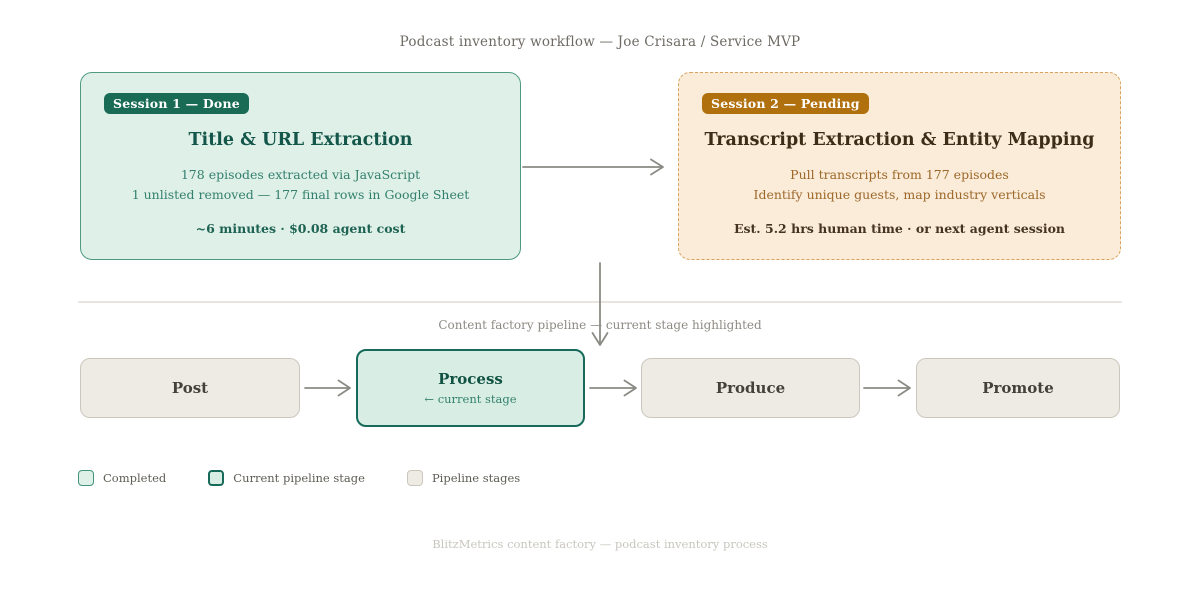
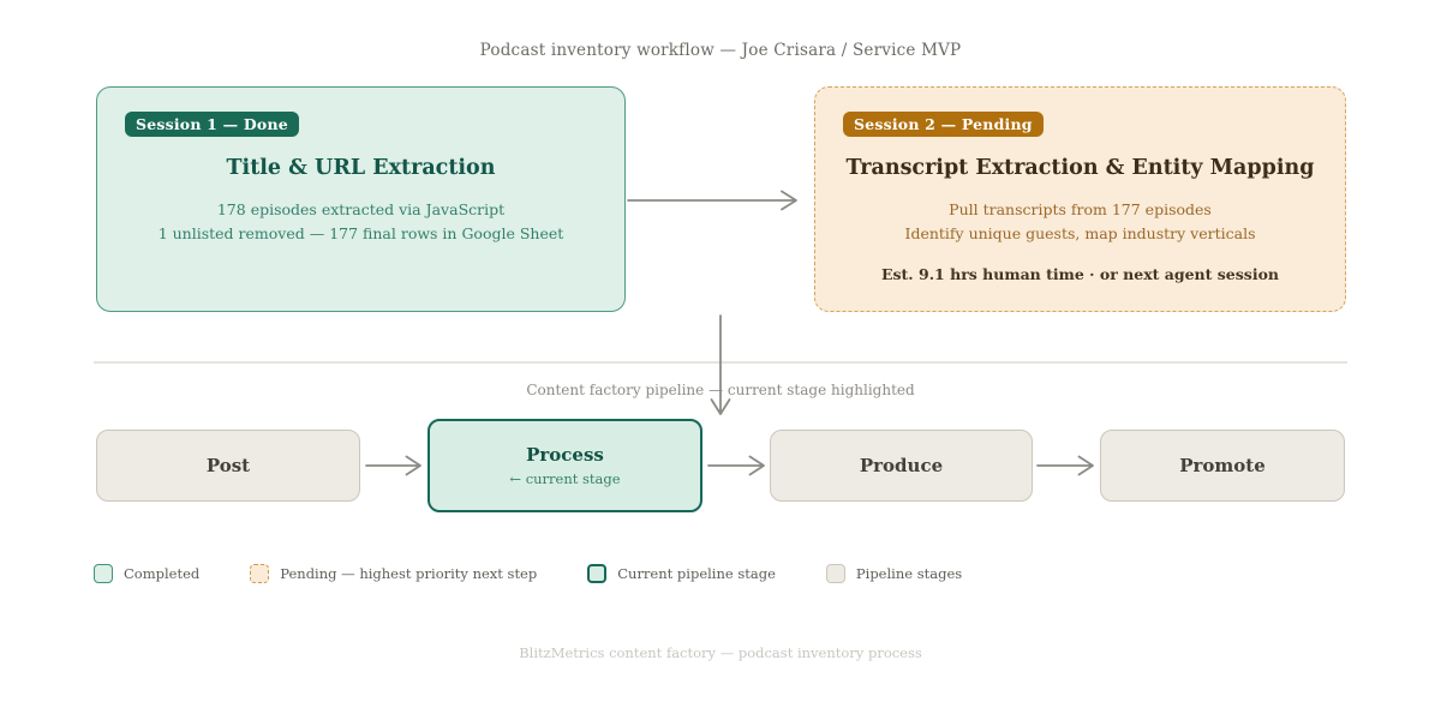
  Podcast inventory workflow — Joe Crisara / Service MVP
  Session 1 — Done
  Title & URL Extraction
  178 episodes extracted via JavaScript
  1 unlisted removed — 177 final rows in Google Sheet
- ~6 minutes · $0.08 agent cost
  Session 2 — Pending
  Transcript Extraction & Entity Mapping
  Pull transcripts from 177 episodes
  Identify unique guests, map industry verticals
- Est. 5.2 hrs human time · or next agent session
+ Est. 9.1 hrs human time · or next agent session
  Content factory pipeline — current stage highlighted
  Post
  Process
  ← current stage
  Produce
  Promote
  Completed
+ Pending — highest priority next step
  Current pipeline stage
  Pipeline stages
  BlitzMetrics content factory — podcast inventory process
